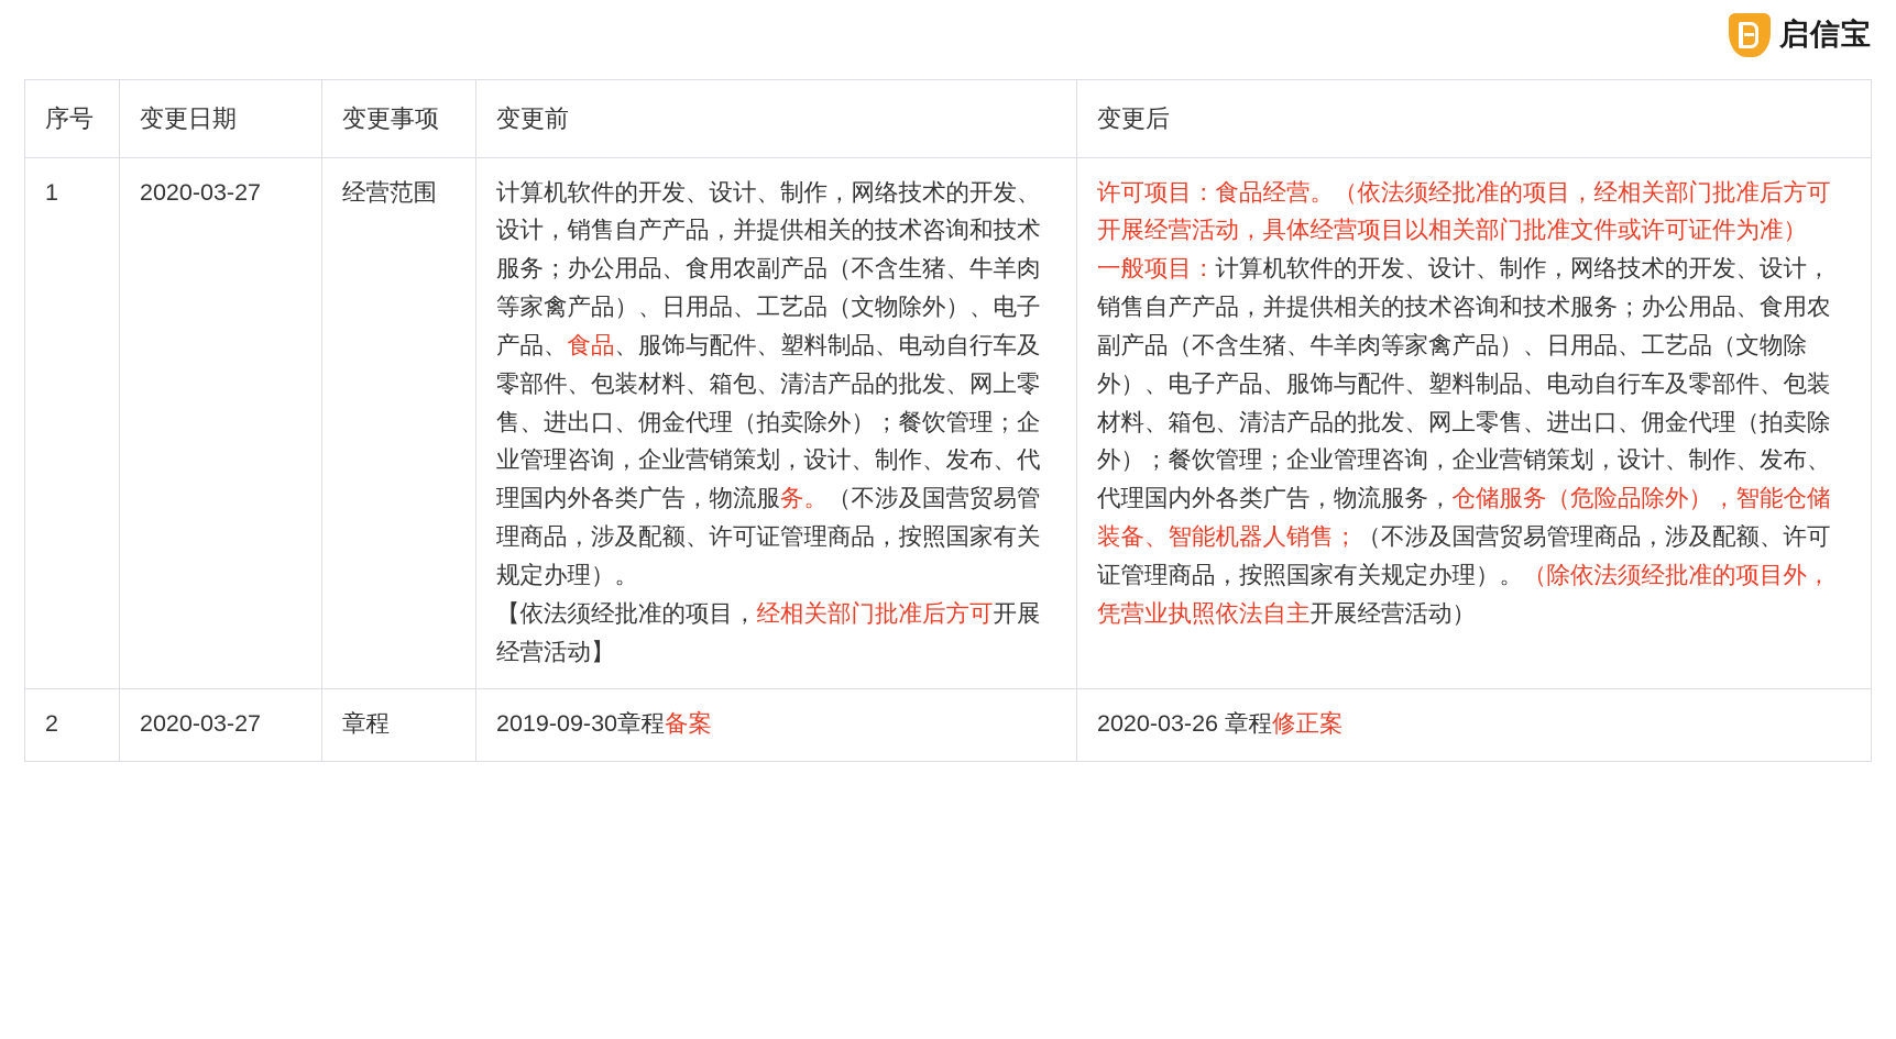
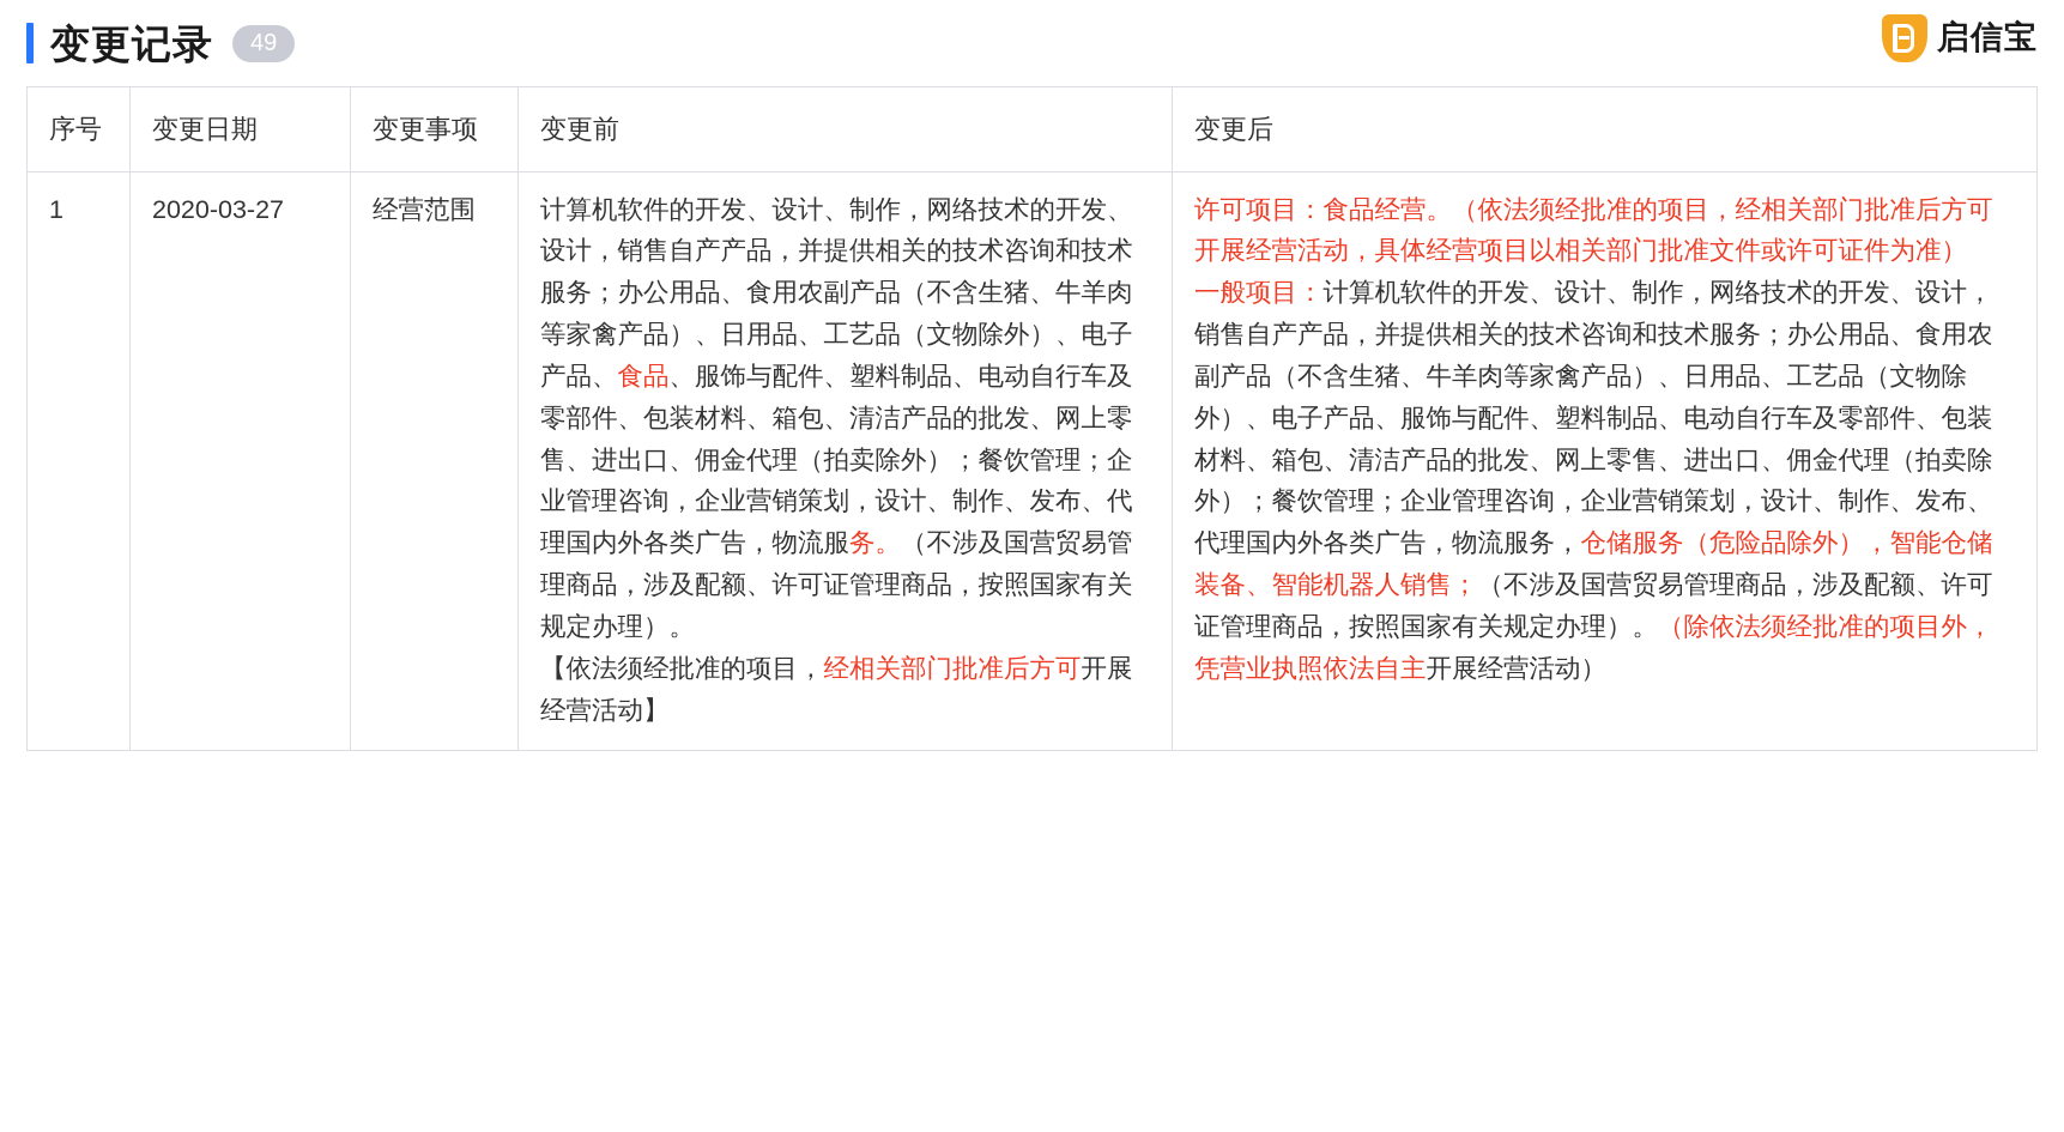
+ 变更记录
+ 49
  启信宝
  序号	变更日期	变更事项	变更前	变更后
  1	2020-03-27	经营范围	计算机软件的开发、设计、制作，网络技术的开发、设计，销售自产产品，并提供相关的技术咨询和技术服务；办公用品、食用农副产品（不含生猪、牛羊肉等家禽产品）、日用品、工艺品（文物除外）、电子产品、食品、服饰与配件、塑料制品、电动自行车及零部件、包装材料、箱包、清洁产品的批发、网上零售、进出口、佣金代理（拍卖除外）；餐饮管理；企业管理咨询，企业营销策划，设计、制作、发布、代理国内外各类广告，物流服务。（不涉及国营贸易管理商品，涉及配额、许可证管理商品，按照国家有关规定办理）。【依法须经批准的项目，经相关部门批准后方可开展经营活动】	许可项目：食品经营。（依法须经批准的项目，经相关部门批准后方可开展经营活动，具体经营项目以相关部门批准文件或许可证件为准）一般项目：计算机软件的开发、设计、制作，网络技术的开发、设计，销售自产产品，并提供相关的技术咨询和技术服务；办公用品、食用农副产品（不含生猪、牛羊肉等家禽产品）、日用品、工艺品（文物除外）、电子产品、服饰与配件、塑料制品、电动自行车及零部件、包装材料、箱包、清洁产品的批发、网上零售、进出口、佣金代理（拍卖除外）；餐饮管理；企业管理咨询，企业营销策划，设计、制作、发布、代理国内外各类广告，物流服务，仓储服务（危险品除外），智能仓储装备、智能机器人销售；（不涉及国营贸易管理商品，涉及配额、许可证管理商品，按照国家有关规定办理）。（除依法须经批准的项目外，凭营业执照依法自主开展经营活动）
- 2	2020-03-27	章程	2019-09-30章程备案	2020-03-26 章程修正案
